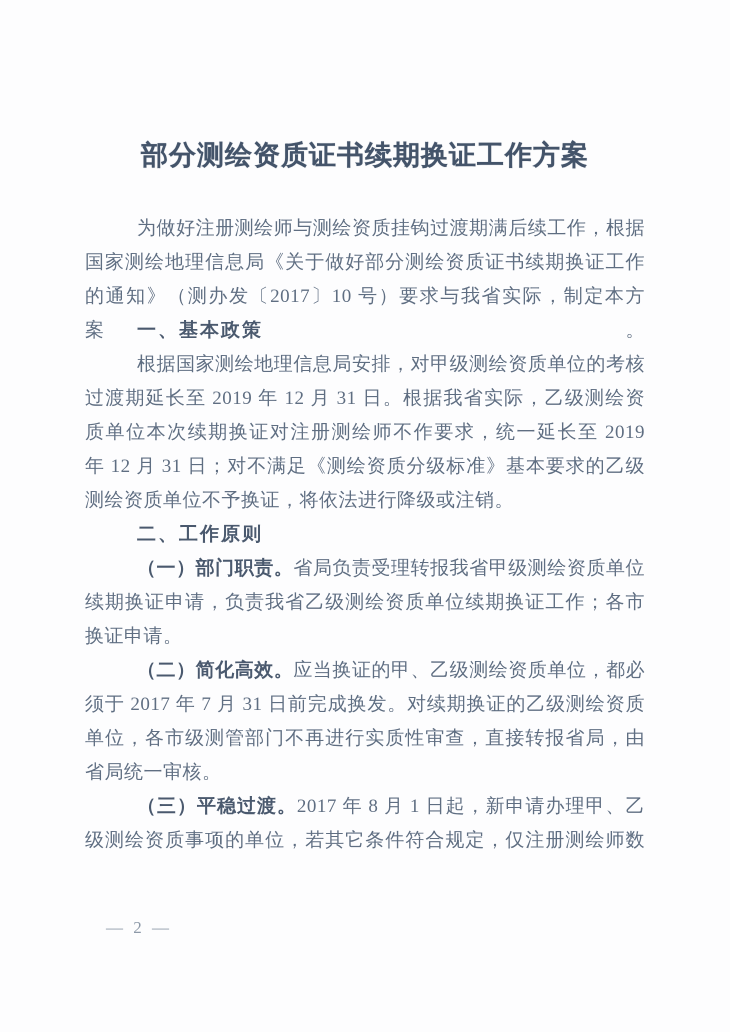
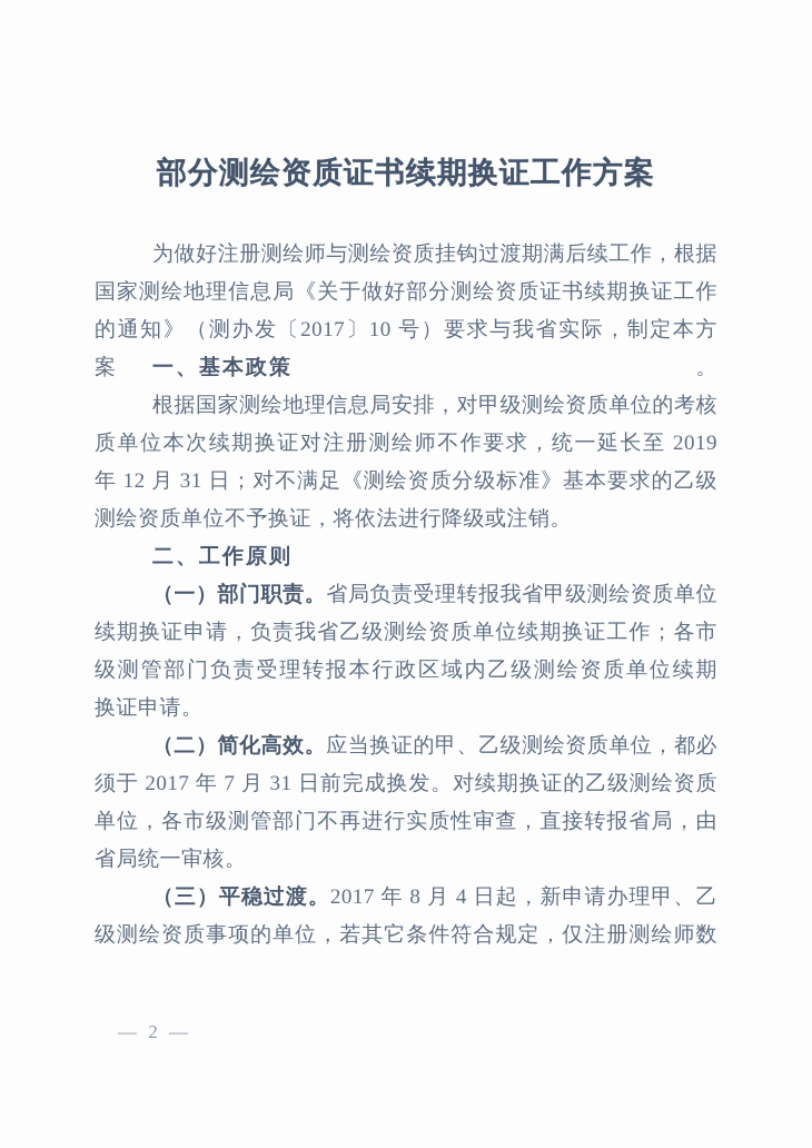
  部分测绘资质证书续期换证工作方案
  为做好注册测绘师与测绘资质挂钩过渡期满后续工作，根据
  国家测绘地理信息局《关于做好部分测绘资质证书续期换证工作
  的通知》（测办发〔2017〕10 号）要求与我省实际，制定本方案。
  一、基本政策
  根据国家测绘地理信息局安排，对甲级测绘资质单位的考核
- 过渡期延长至 2019 年 12 月 31 日。根据我省实际，乙级测绘资
  质单位本次续期换证对注册测绘师不作要求，统一延长至 2019
  年 12 月 31 日；对不满足《测绘资质分级标准》基本要求的乙级
  测绘资质单位不予换证，将依法进行降级或注销。
  二、工作原则
  （一）部门职责。省局负责受理转报我省甲级测绘资质单位
  续期换证申请，负责我省乙级测绘资质单位续期换证工作；各市
+ 级测管部门负责受理转报本行政区域内乙级测绘资质单位续期
  换证申请。
  （二）简化高效。应当换证的甲、乙级测绘资质单位，都必
  须于 2017 年 7 月 31 日前完成换发。对续期换证的乙级测绘资质
  单位，各市级测管部门不再进行实质性审查，直接转报省局，由
  省局统一审核。
- （三）平稳过渡。2017 年 8 月 1 日起，新申请办理甲、乙
+ （三）平稳过渡。2017 年 8 月 4 日起，新申请办理甲、乙
  级测绘资质事项的单位，若其它条件符合规定，仅注册测绘师数
  — 2 —
